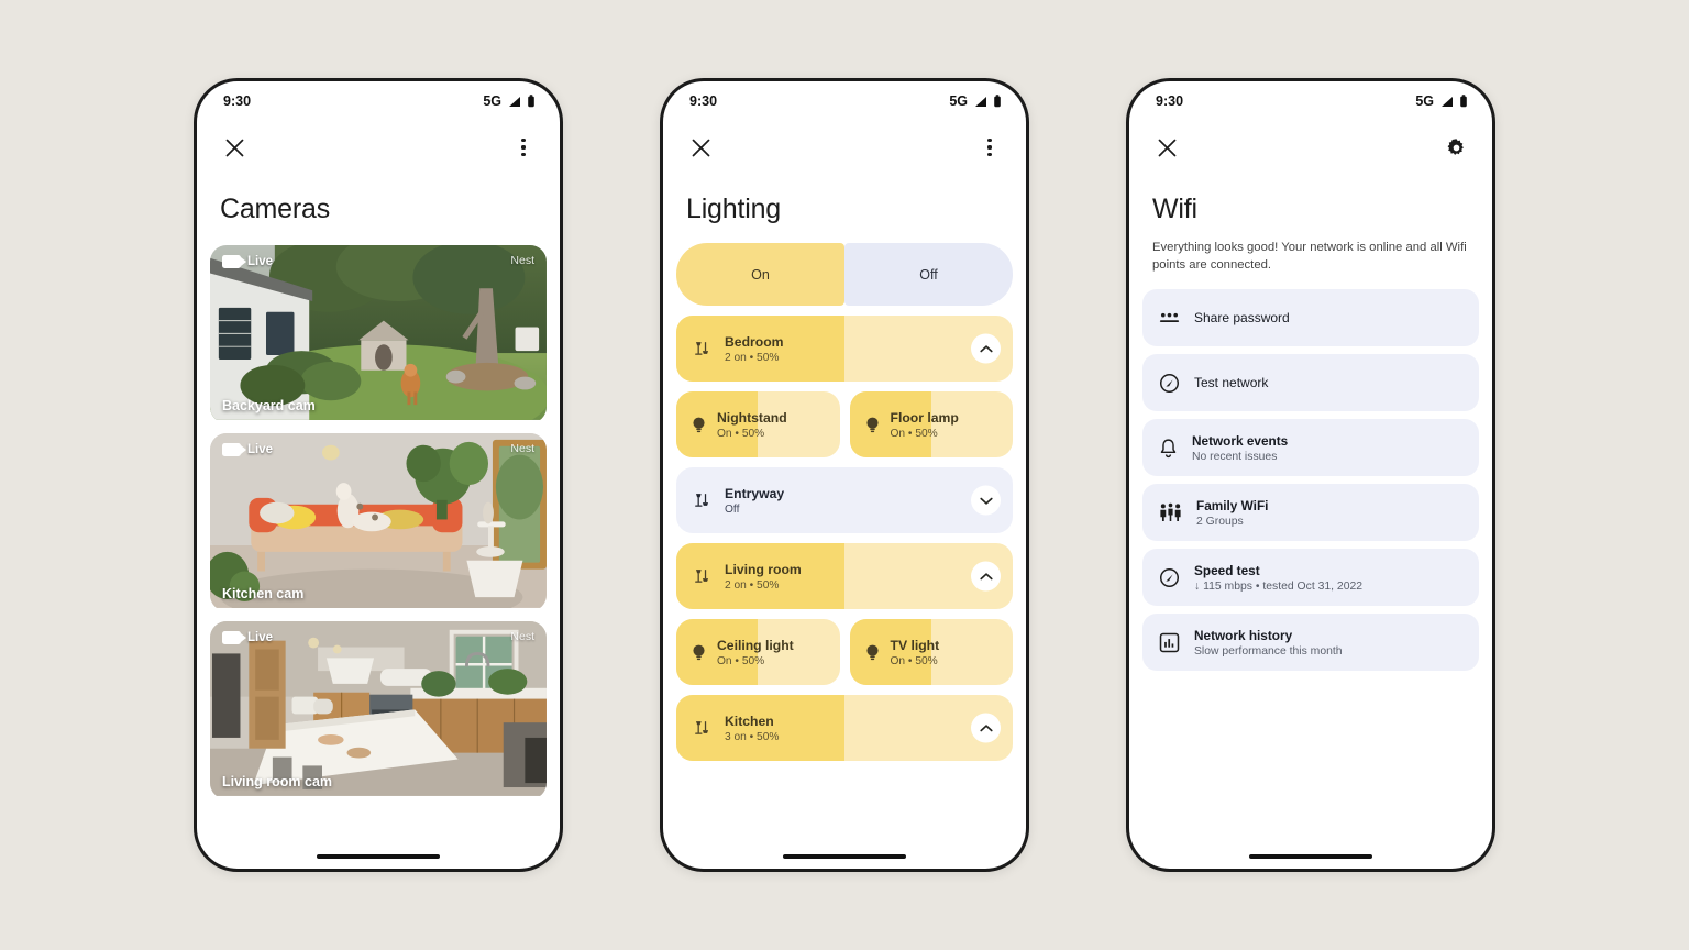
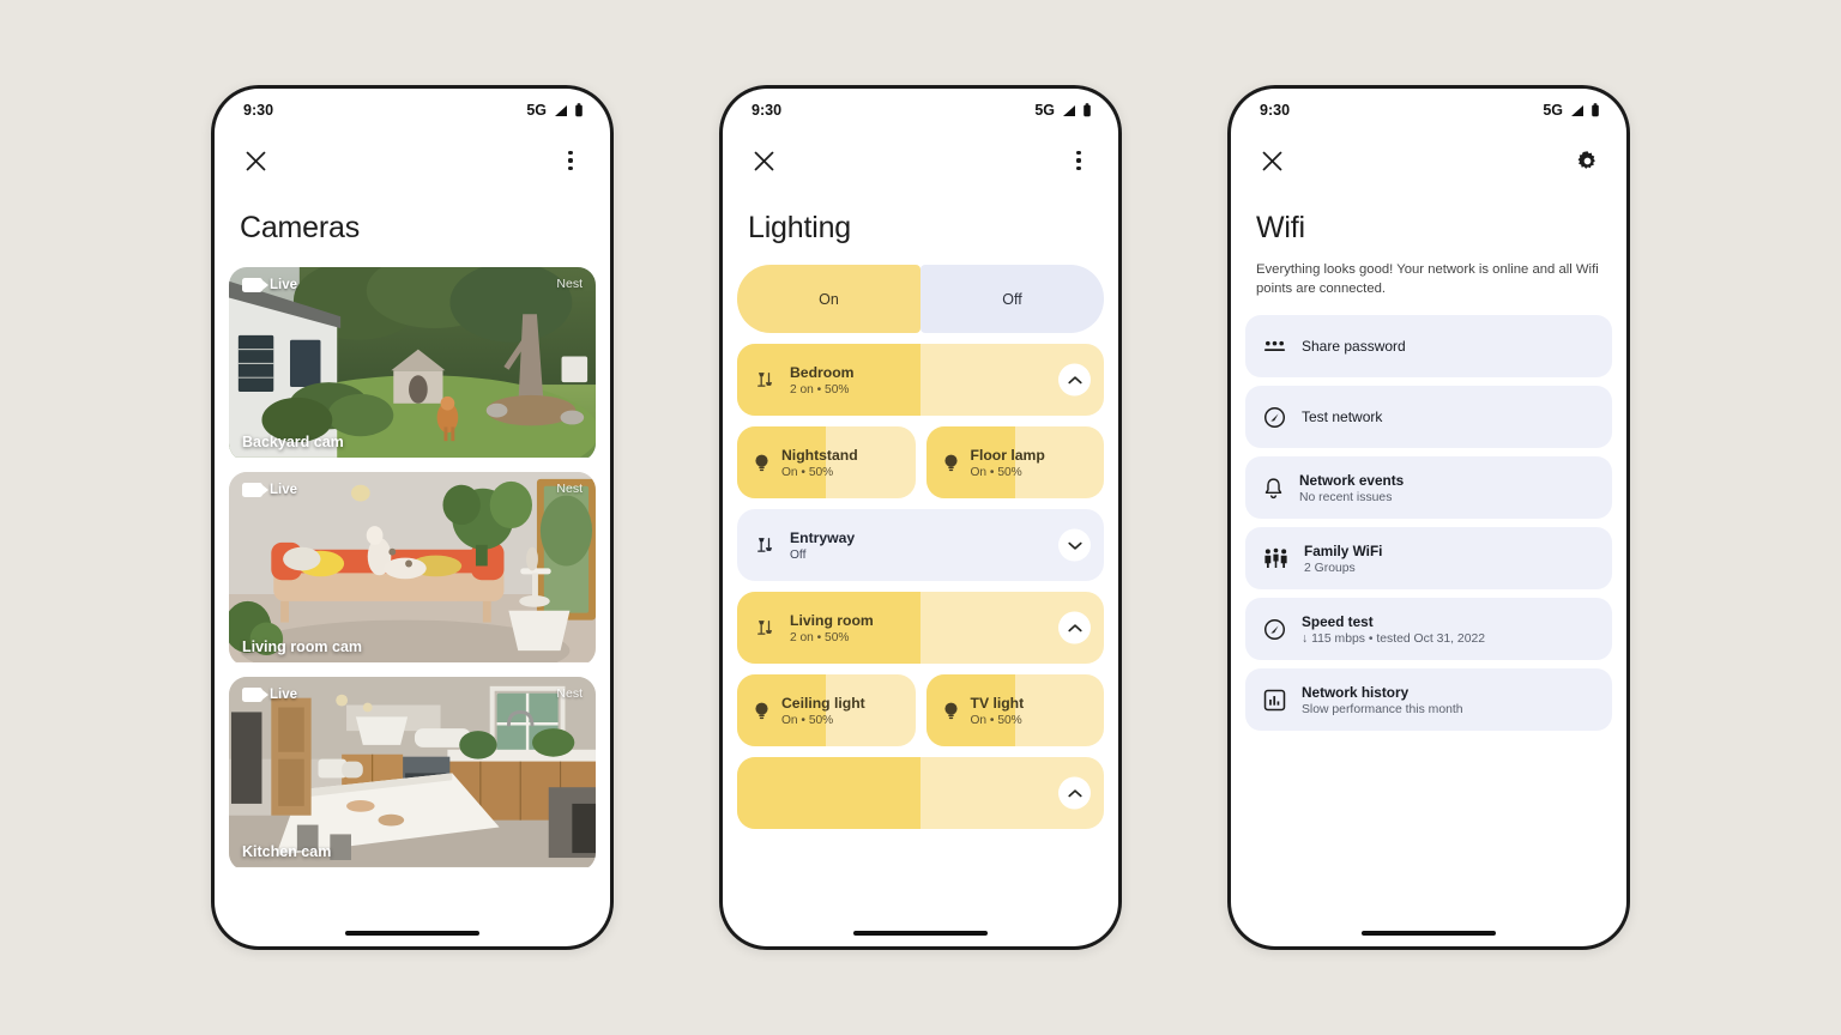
  9:30
  5G
  Cameras
  Live
  Nest
  Backyard cam
  Live
  Nest
- Kitchen cam
+ Living room cam
  Live
  Nest
- Living room cam
+ Kitchen cam
  9:30
  5G
  Lighting
  On
  Off
  Bedroom
  2 on • 50%
  Nightstand
  On • 50%
  Floor lamp
  On • 50%
  Entryway
  Off
  Living room
  2 on • 50%
  Ceiling light
  On • 50%
  TV light
  On • 50%
- Kitchen
- 3 on • 50%
  9:30
  5G
  Wifi
  Everything looks good! Your network is online and all Wifi points are connected.
  Share password
  Test network
  Network events
  No recent issues
  Family WiFi
  2 Groups
  Speed test
  ↓ 115 mbps • tested Oct 31, 2022
  Network history
  Slow performance this month
